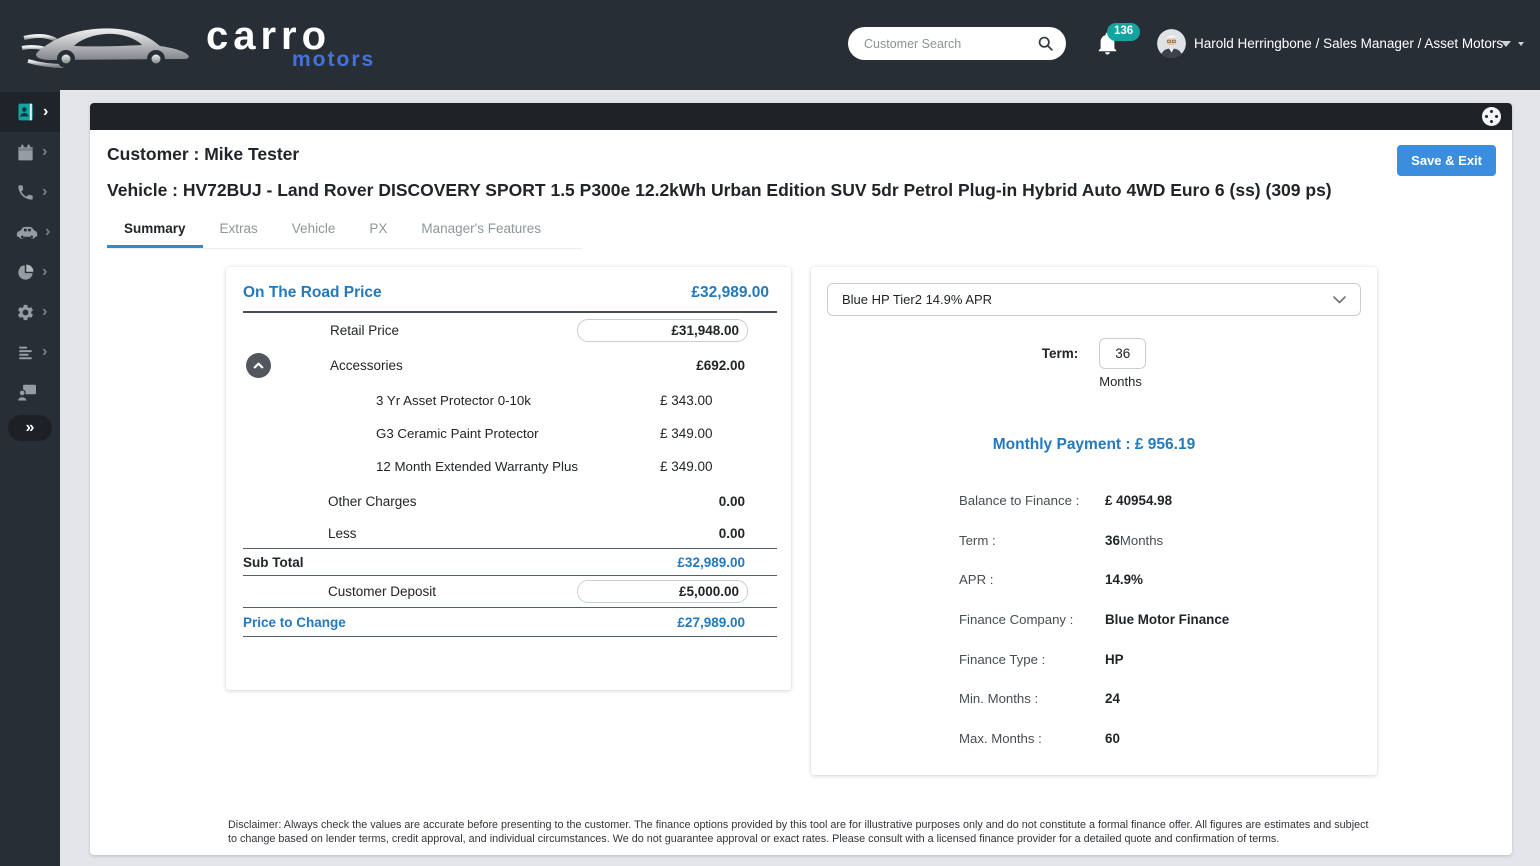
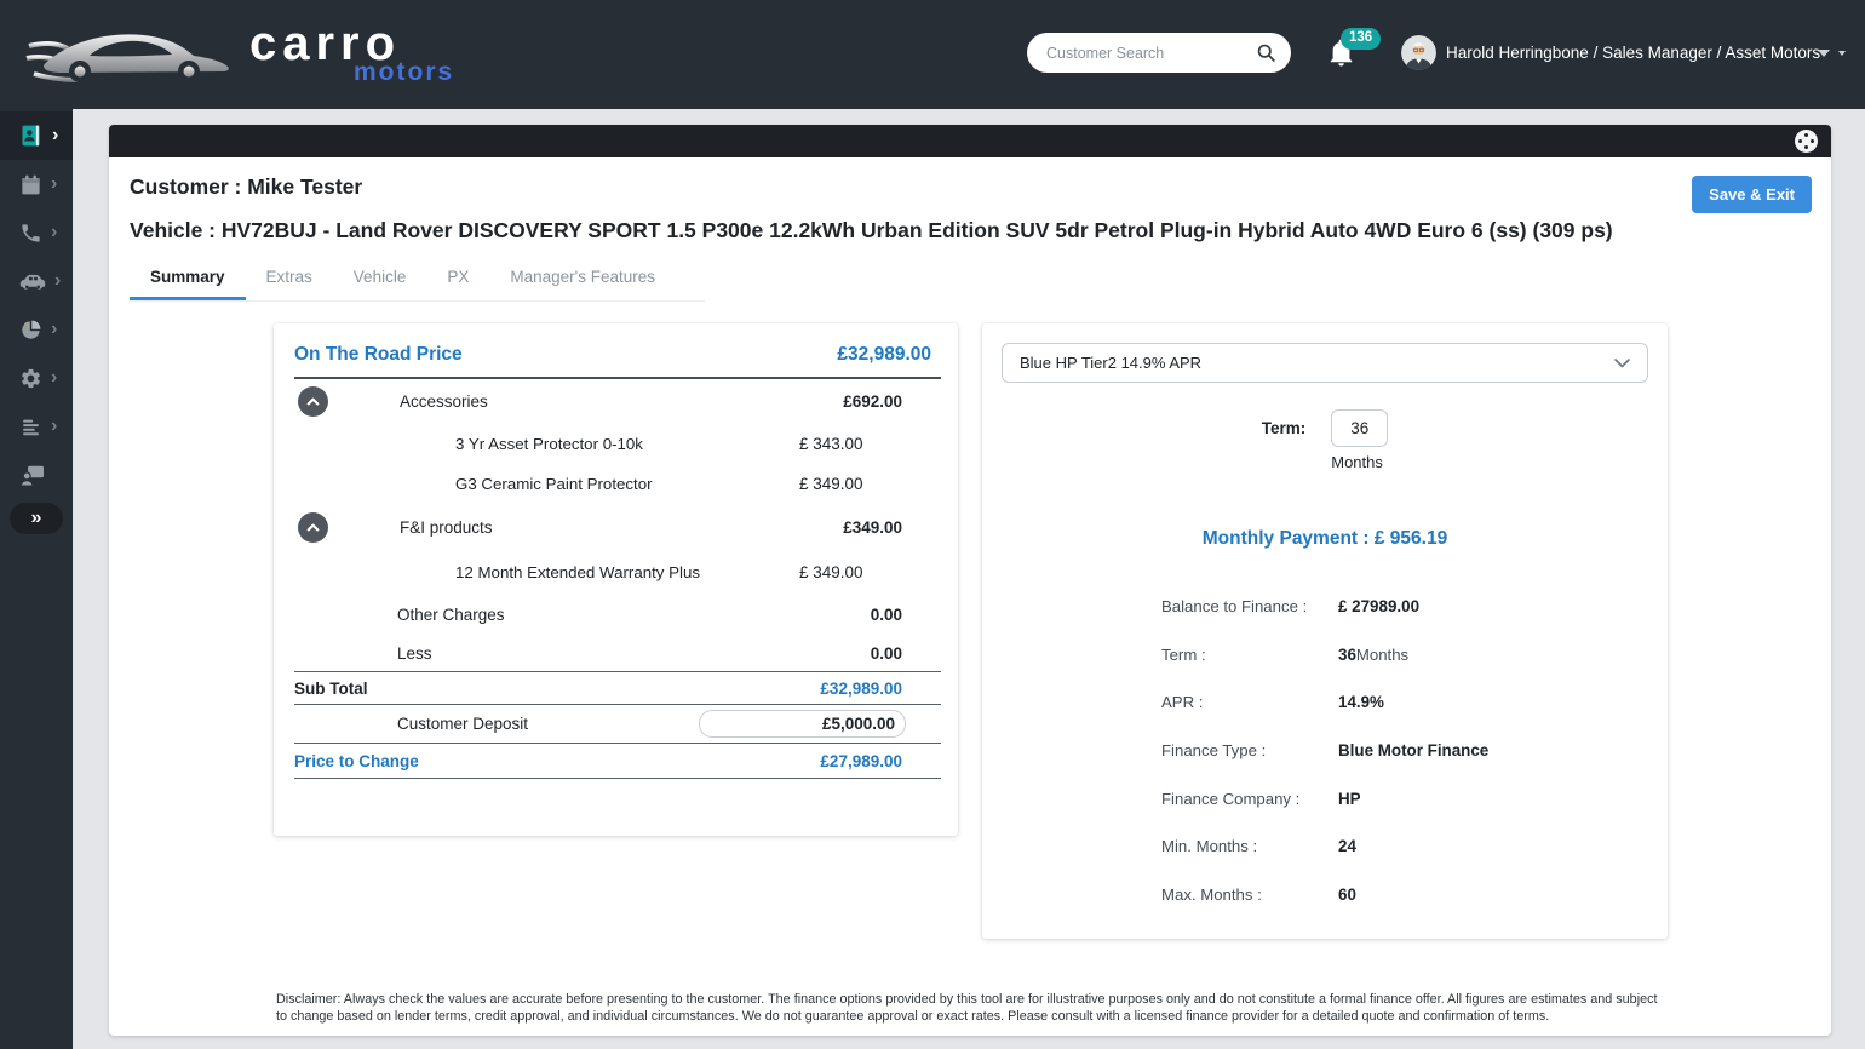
  carro
  motors
  Customer Search
  136
  Harold Herringbone / Sales Manager / Asset Motors
  ›
  ›
  ›
  ›
  ›
  ›
  ›
  »
  Customer : Mike Tester
  Vehicle : HV72BUJ - Land Rover DISCOVERY SPORT 1.5 P300e 12.2kWh Urban Edition SUV 5dr Petrol Plug-in Hybrid Auto 4WD Euro 6 (ss) (309 ps)
  Save & Exit
  Summary
  Extras
  Vehicle
  PX
  Manager's Features
  On The Road Price
  £32,989.00
- Retail Price
- £31,948.00
  Accessories
  £692.00
  3 Yr Asset Protector 0-10k
  £ 343.00
  G3 Ceramic Paint Protector
  £ 349.00
+ F&I products
+ £349.00
  12 Month Extended Warranty Plus
  £ 349.00
  Other Charges
  0.00
  Less
  0.00
  Sub Total
  £32,989.00
  Customer Deposit
  £5,000.00
  Price to Change
  £27,989.00
  Blue HP Tier2 14.9% APR
  Term:
  36
  Months
  Monthly Payment : £ 956.19
  Balance to Finance :
- £ 40954.98
+ £ 27989.00
  Term :
  36
  Months
  APR :
  14.9%
- Finance Company :
+ Finance Type :
  Blue Motor Finance
- Finance Type :
+ Finance Company :
  HP
  Min. Months :
  24
  Max. Months :
  60
  Disclaimer: Always check the values are accurate before presenting to the customer. The finance options provided by this tool are for illustrative purposes only and do not constitute a formal finance offer. All figures are estimates and subject to change based on lender terms, credit approval, and individual circumstances. We do not guarantee approval or exact rates. Please consult with a licensed finance provider for a detailed quote and confirmation of terms.
